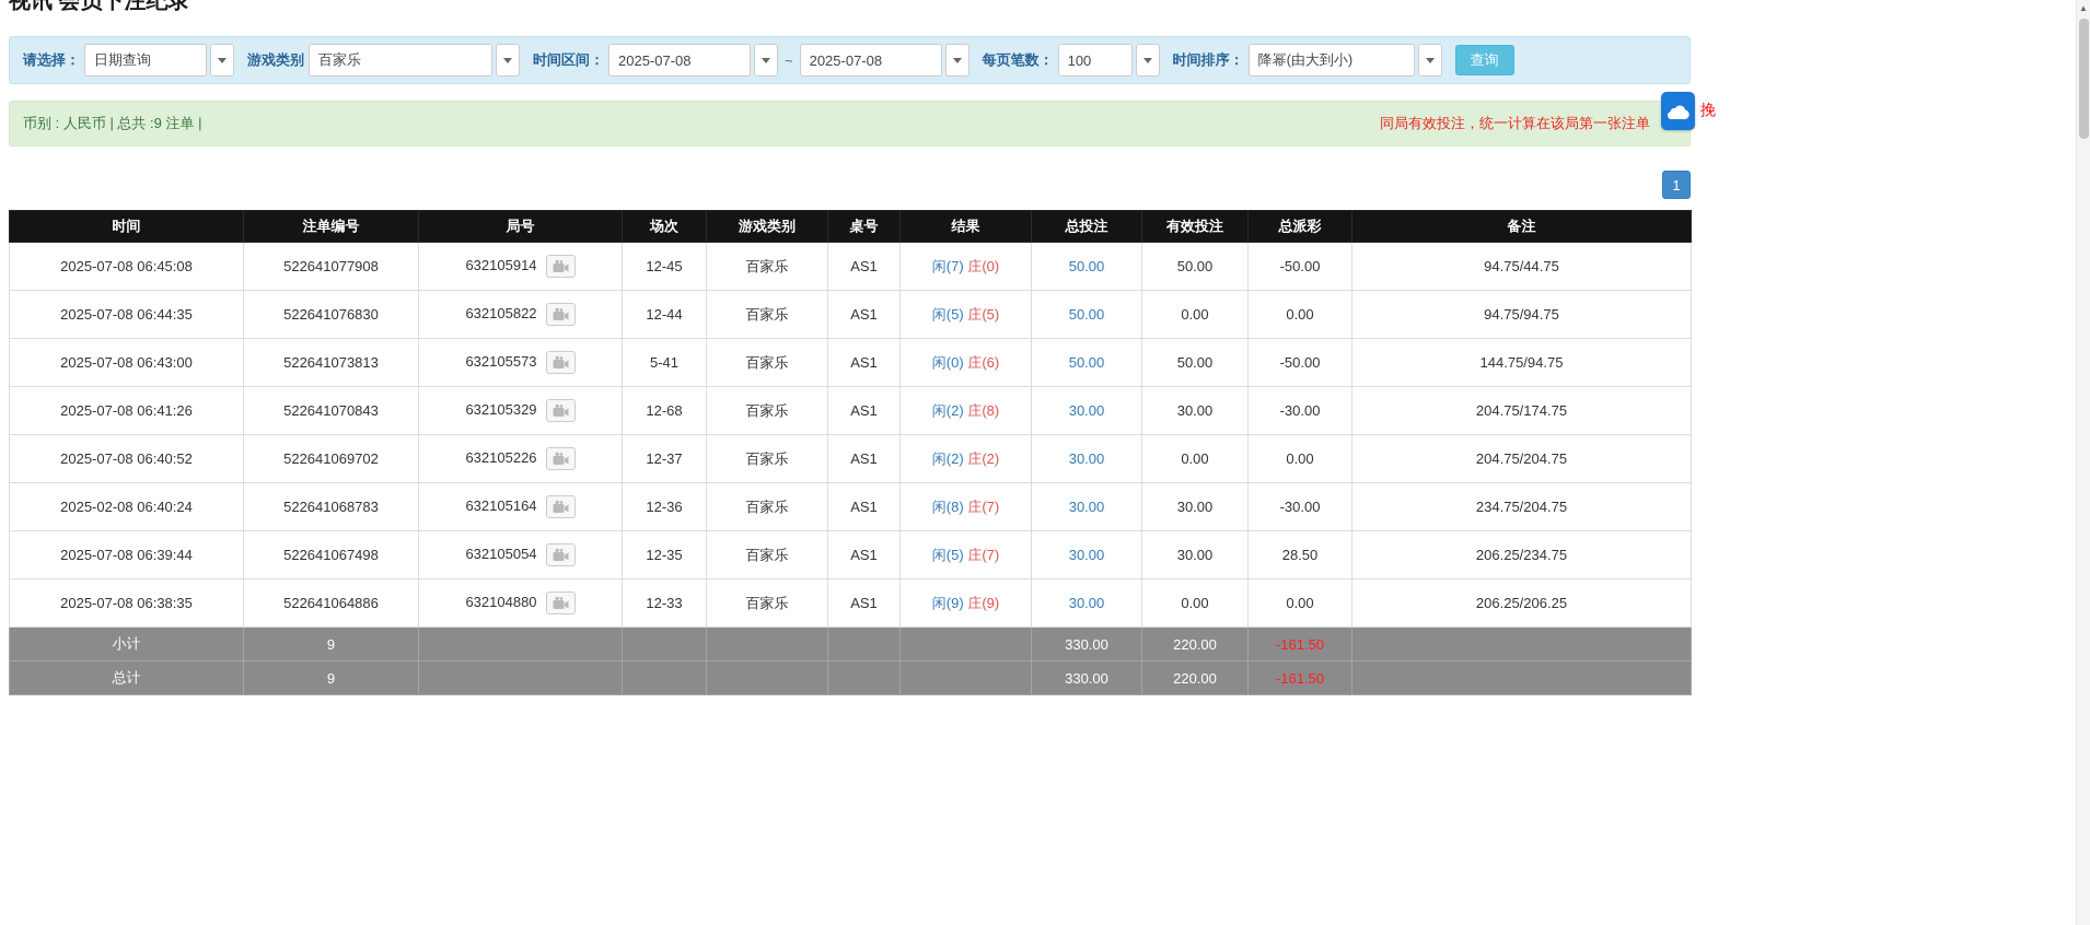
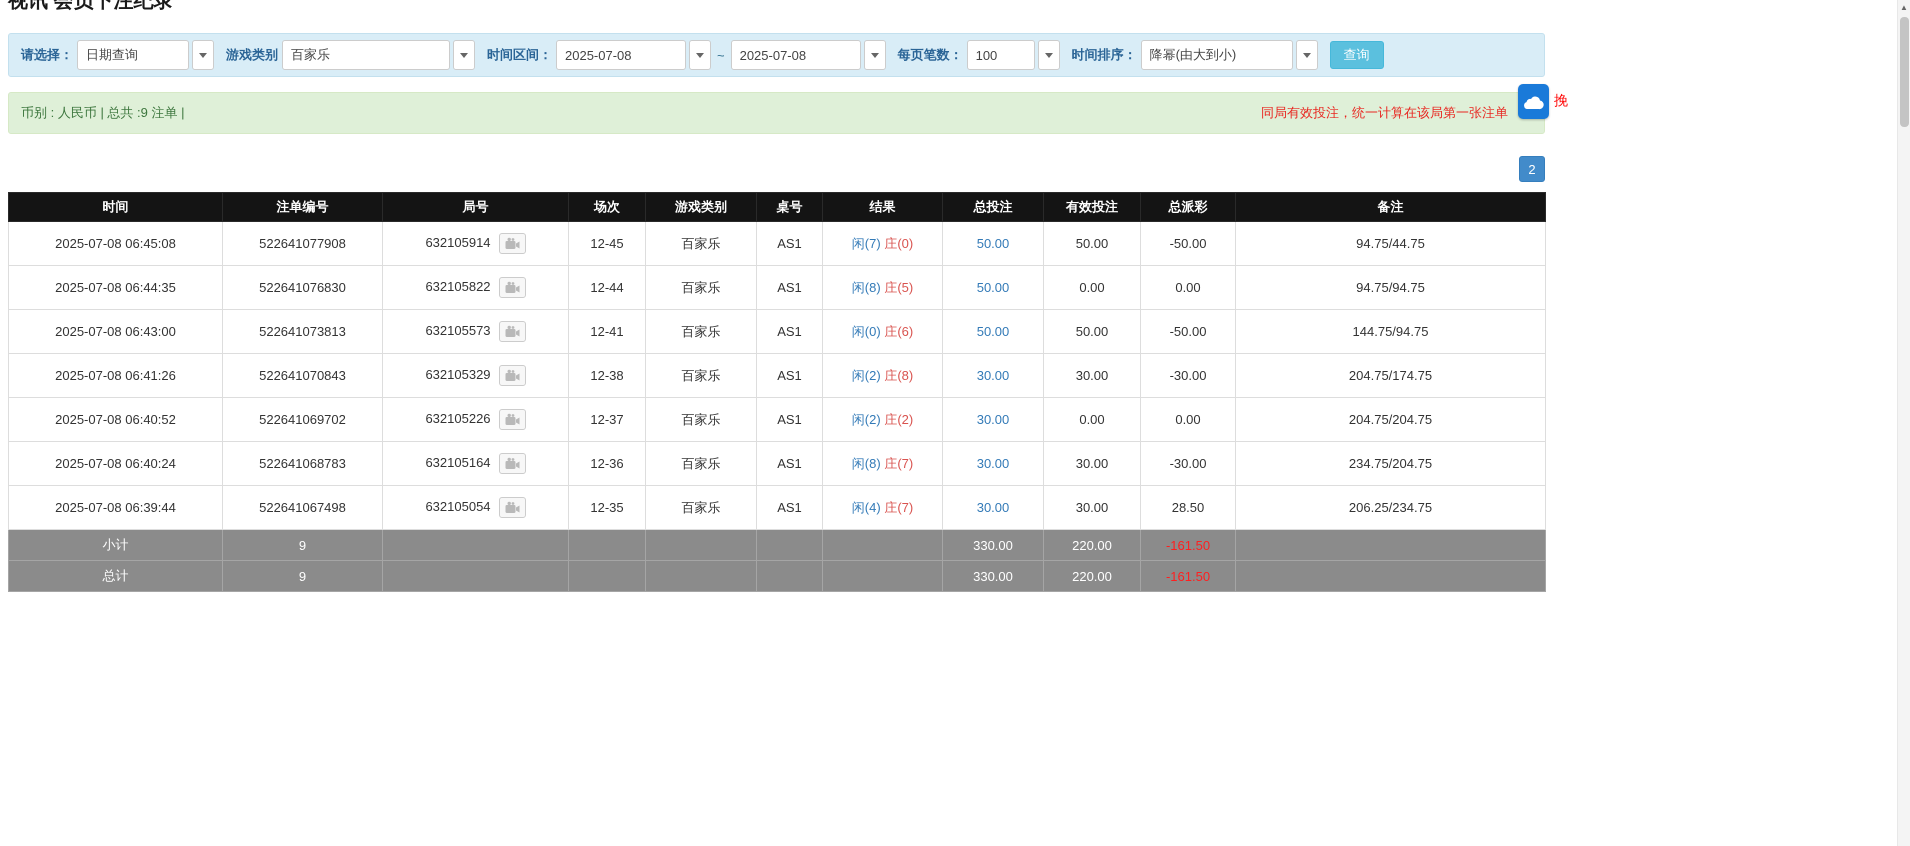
  ▲
  视讯 会员下注纪录
  请选择：
  日期查询
  游戏类别
  百家乐
  时间区间：
  2025-07-08
  ~
  2025-07-08
  每页笔数：
  100
  时间排序：
  降幂(由大到小)
  查询
  币别 : 人民币 | 总共 :9 注单 |
  同局有效投注，统一计算在该局第一张注单
- 1
+ 2
  时间	注单编号	局号	场次	游戏类别	桌号	结果	总投注	有效投注	总派彩	备注
  2025-07-08 06:45:08	522641077908	632105914	12-45	百家乐	AS1	闲(7) 庄(0)	50.00	50.00	-50.00	94.75/44.75
- 2025-07-08 06:44:35	522641076830	632105822	12-44	百家乐	AS1	闲(5) 庄(5)	50.00	0.00	0.00	94.75/94.75
+ 2025-07-08 06:44:35	522641076830	632105822	12-44	百家乐	AS1	闲(8) 庄(5)	50.00	0.00	0.00	94.75/94.75
- 2025-07-08 06:43:00	522641073813	632105573	5-41	百家乐	AS1	闲(0) 庄(6)	50.00	50.00	-50.00	144.75/94.75
+ 2025-07-08 06:43:00	522641073813	632105573	12-41	百家乐	AS1	闲(0) 庄(6)	50.00	50.00	-50.00	144.75/94.75
- 2025-07-08 06:41:26	522641070843	632105329	12-68	百家乐	AS1	闲(2) 庄(8)	30.00	30.00	-30.00	204.75/174.75
+ 2025-07-08 06:41:26	522641070843	632105329	12-38	百家乐	AS1	闲(2) 庄(8)	30.00	30.00	-30.00	204.75/174.75
  2025-07-08 06:40:52	522641069702	632105226	12-37	百家乐	AS1	闲(2) 庄(2)	30.00	0.00	0.00	204.75/204.75
- 2025-02-08 06:40:24	522641068783	632105164	12-36	百家乐	AS1	闲(8) 庄(7)	30.00	30.00	-30.00	234.75/204.75
+ 2025-07-08 06:40:24	522641068783	632105164	12-36	百家乐	AS1	闲(8) 庄(7)	30.00	30.00	-30.00	234.75/204.75
- 2025-07-08 06:39:44	522641067498	632105054	12-35	百家乐	AS1	闲(5) 庄(7)	30.00	30.00	28.50	206.25/234.75
+ 2025-07-08 06:39:44	522641067498	632105054	12-35	百家乐	AS1	闲(4) 庄(7)	30.00	30.00	28.50	206.25/234.75
- 2025-07-08 06:38:35	522641064886	632104880	12-33	百家乐	AS1	闲(9) 庄(9)	30.00	0.00	0.00	206.25/206.25
  小计	9						330.00	220.00	-161.50
  总计	9						330.00	220.00	-161.50
  挽
